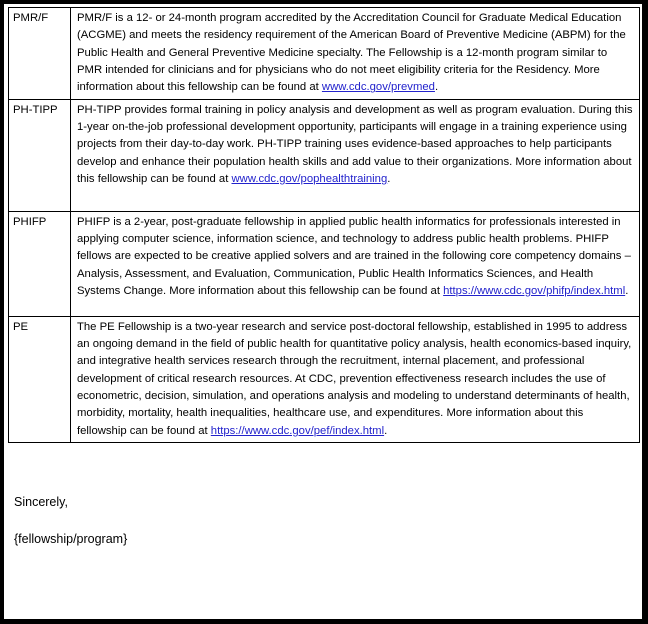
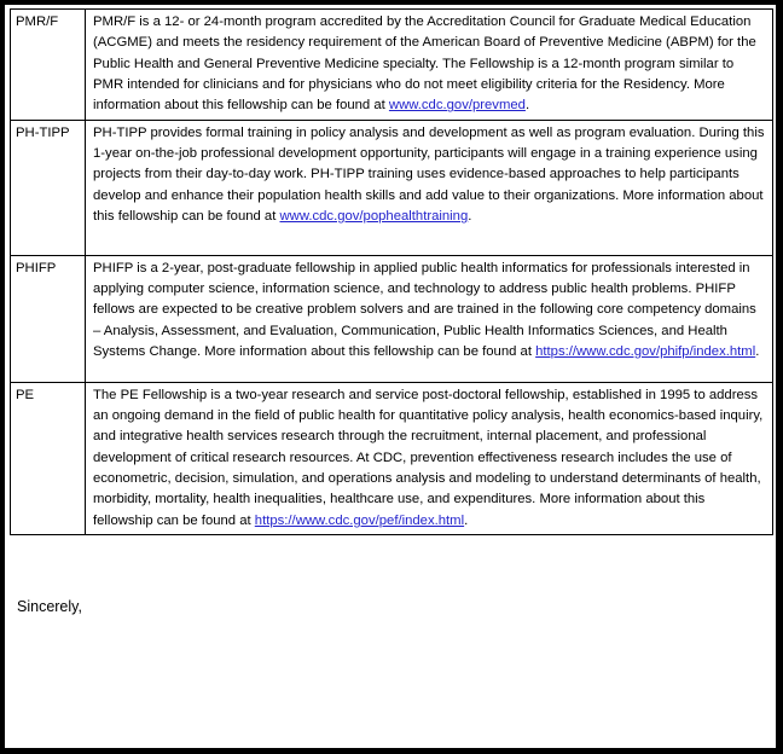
  PMR/F	PMR/F is a 12- or 24-month program accredited by the Accreditation Council for Graduate Medical Education (ACGME) and meets the residency requirement of the American Board of Preventive Medicine (ABPM) for the Public Health and General Preventive Medicine specialty. The Fellowship is a 12-month program similar to PMR intended for clinicians and for physicians who do not meet eligibility criteria for the Residency. More information about this fellowship can be found at www.cdc.gov/prevmed.
  PH-TIPP	PH-TIPP provides formal training in policy analysis and development as well as program evaluation. During this 1-year on-the-job professional development opportunity, participants will engage in a training experience using projects from their day-to-day work. PH-TIPP training uses evidence-based approaches to help participants develop and enhance their population health skills and add value to their organizations. More information about this fellowship can be found at www.cdc.gov/pophealthtraining.
- PHIFP	PHIFP is a 2-year, post-graduate fellowship in applied public health informatics for professionals interested in applying computer science, information science, and technology to address public health problems. PHIFP fellows are expected to be creative applied solvers and are trained in the following core competency domains – Analysis, Assessment, and Evaluation, Communication, Public Health Informatics Sciences, and Health Systems Change. More information about this fellowship can be found at https://www.cdc.gov/phifp/index.html.
+ PHIFP	PHIFP is a 2-year, post-graduate fellowship in applied public health informatics for professionals interested in applying computer science, information science, and technology to address public health problems. PHIFP fellows are expected to be creative problem solvers and are trained in the following core competency domains – Analysis, Assessment, and Evaluation, Communication, Public Health Informatics Sciences, and Health Systems Change. More information about this fellowship can be found at https://www.cdc.gov/phifp/index.html.
  PE	The PE Fellowship is a two-year research and service post-doctoral fellowship, established in 1995 to address an ongoing demand in the field of public health for quantitative policy analysis, health economics-based inquiry, and integrative health services research through the recruitment, internal placement, and professional development of critical research resources. At CDC, prevention effectiveness research includes the use of econometric, decision, simulation, and operations analysis and modeling to understand determinants of health, morbidity, mortality, health inequalities, healthcare use, and expenditures. More information about this fellowship can be found at https://www.cdc.gov/pef/index.html.
  Sincerely,
- {fellowship/program}
